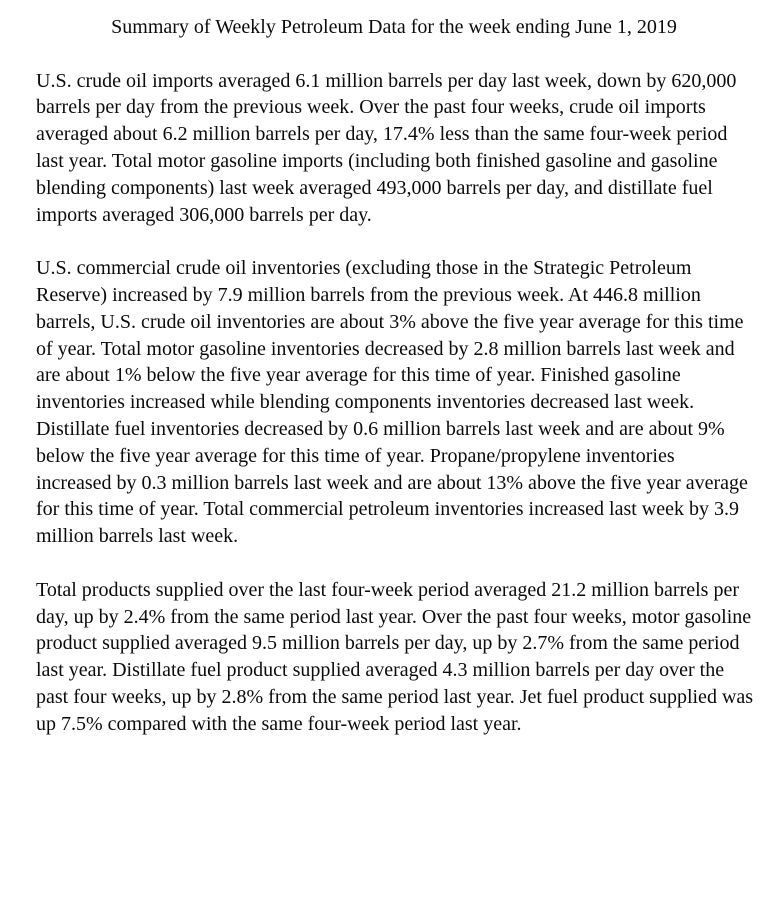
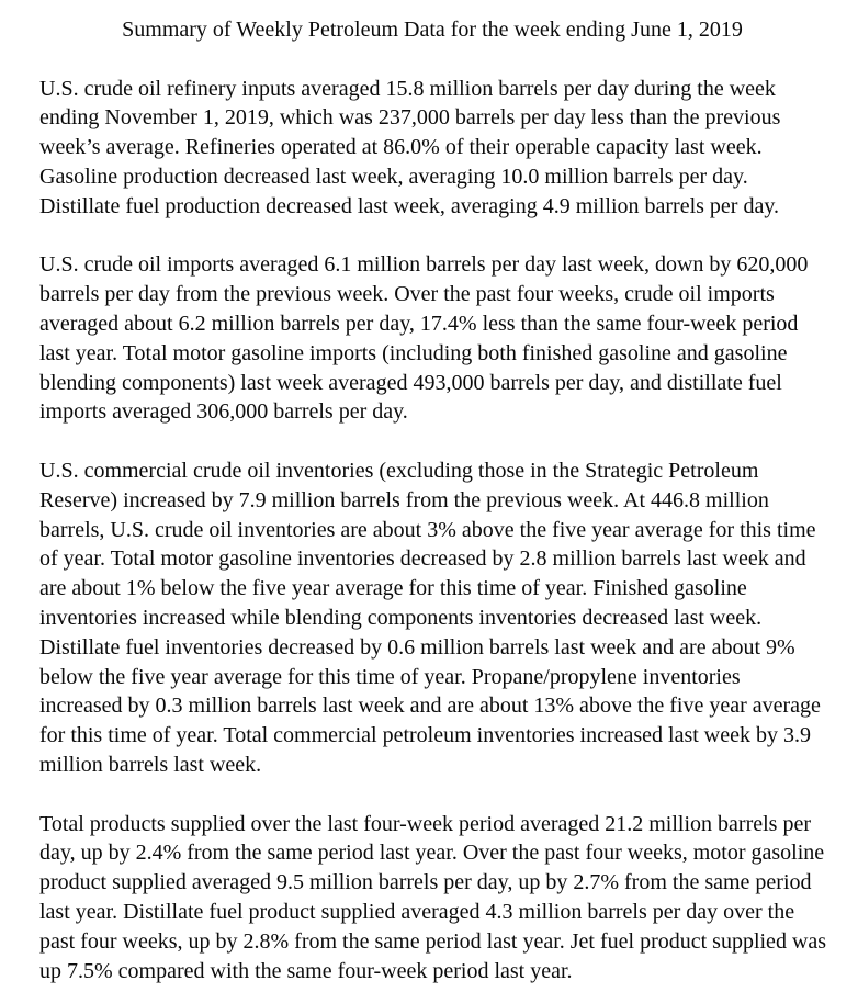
  Summary of Weekly Petroleum Data for the week ending June 1, 2019
+ U.S. crude oil refinery inputs averaged 15.8 million barrels per day during the week
+ ending November 1, 2019, which was 237,000 barrels per day less than the previous
+ week’s average. Refineries operated at 86.0% of their operable capacity last week.
+ Gasoline production decreased last week, averaging 10.0 million barrels per day.
+ Distillate fuel production decreased last week, averaging 4.9 million barrels per day.
  U.S. crude oil imports averaged 6.1 million barrels per day last week, down by 620,000
  barrels per day from the previous week. Over the past four weeks, crude oil imports
  averaged about 6.2 million barrels per day, 17.4% less than the same four-week period
  last year. Total motor gasoline imports (including both finished gasoline and gasoline
  blending components) last week averaged 493,000 barrels per day, and distillate fuel
  imports averaged 306,000 barrels per day.
  U.S. commercial crude oil inventories (excluding those in the Strategic Petroleum
  Reserve) increased by 7.9 million barrels from the previous week. At 446.8 million
  barrels, U.S. crude oil inventories are about 3% above the five year average for this time
  of year. Total motor gasoline inventories decreased by 2.8 million barrels last week and
  are about 1% below the five year average for this time of year. Finished gasoline
  inventories increased while blending components inventories decreased last week.
  Distillate fuel inventories decreased by 0.6 million barrels last week and are about 9%
  below the five year average for this time of year. Propane/propylene inventories
  increased by 0.3 million barrels last week and are about 13% above the five year average
  for this time of year. Total commercial petroleum inventories increased last week by 3.9
  million barrels last week.
  Total products supplied over the last four-week period averaged 21.2 million barrels per
  day, up by 2.4% from the same period last year. Over the past four weeks, motor gasoline
  product supplied averaged 9.5 million barrels per day, up by 2.7% from the same period
  last year. Distillate fuel product supplied averaged 4.3 million barrels per day over the
  past four weeks, up by 2.8% from the same period last year. Jet fuel product supplied was
  up 7.5% compared with the same four-week period last year.
